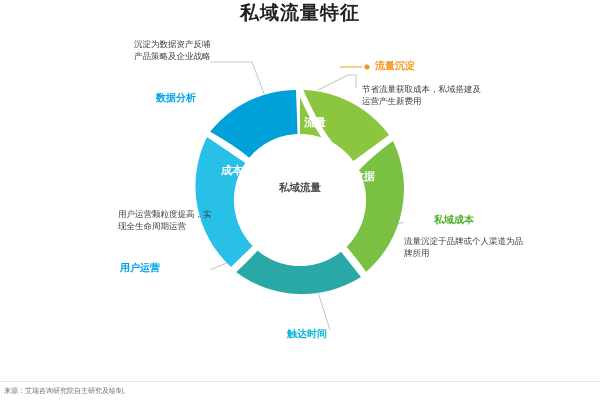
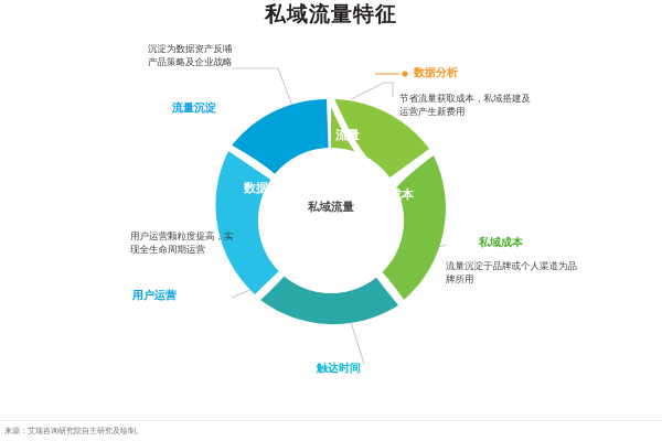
  私域流量特征
  私域流量
  流量
- 数据
+ 成本
  运营
- 成本
+ 数据
- 流量沉淀
+ 数据分析
  节省流量获取成本，私域搭建及运营产生新费用
  私域成本
  流量沉淀于品牌或个人渠道为品牌所用
  触达时间
  用户运营
  用户运营颗粒度提高，实现全生命周期运营
- 数据分析
+ 流量沉淀
  沉淀为数据资产反哺产品策略及企业战略
